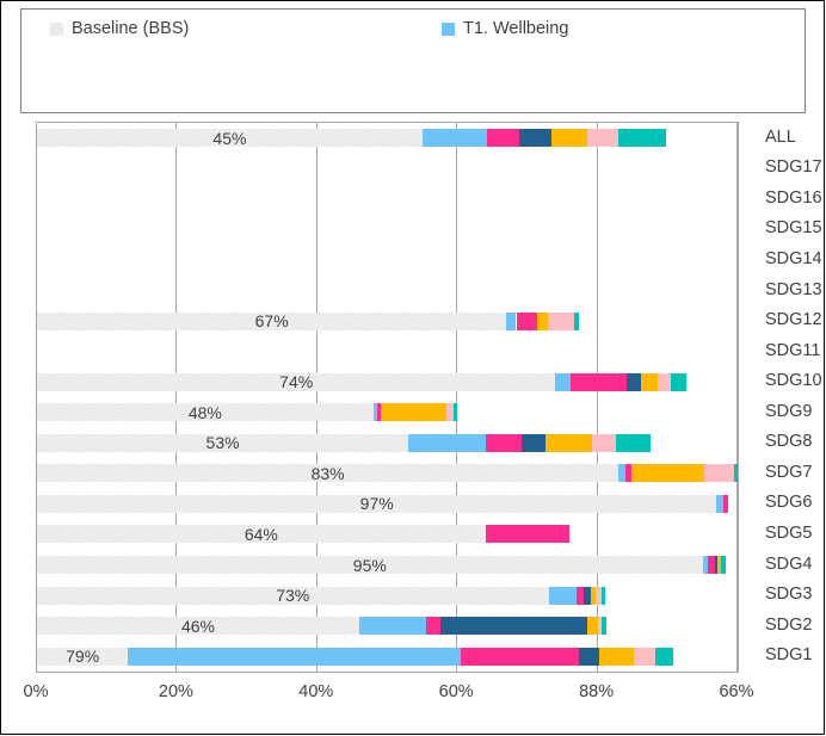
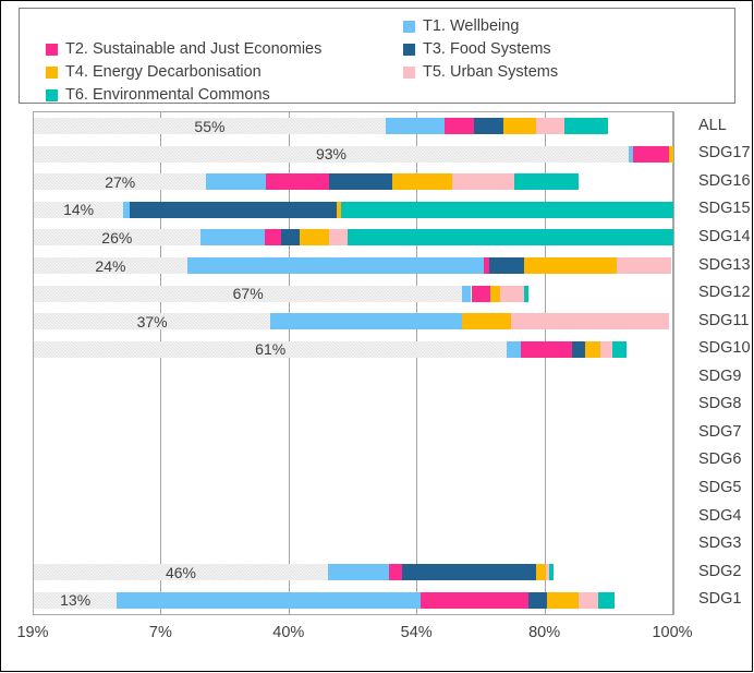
- Baseline (BBS)
  T1. Wellbeing
+ T2. Sustainable and Just Economies
+ T3. Food Systems
+ T4. Energy Decarbonisation
+ T5. Urban Systems
+ T6. Environmental Commons
- 45%
+ 55%
+ 93%
+ 27%
+ 14%
+ 26%
+ 24%
  67%
+ 37%
- 74%
+ 61%
- 48%
- 53%
- 83%
- 97%
- 64%
- 95%
- 73%
  46%
- 79%
+ 13%
  ALL
  SDG17
  SDG16
  SDG15
  SDG14
  SDG13
  SDG12
  SDG11
  SDG10
  SDG9
  SDG8
  SDG7
  SDG6
  SDG5
  SDG4
  SDG3
  SDG2
  SDG1
- 0%
+ 19%
- 20%
+ 7%
  40%
- 60%
+ 54%
- 88%
+ 80%
- 66%
+ 100%
